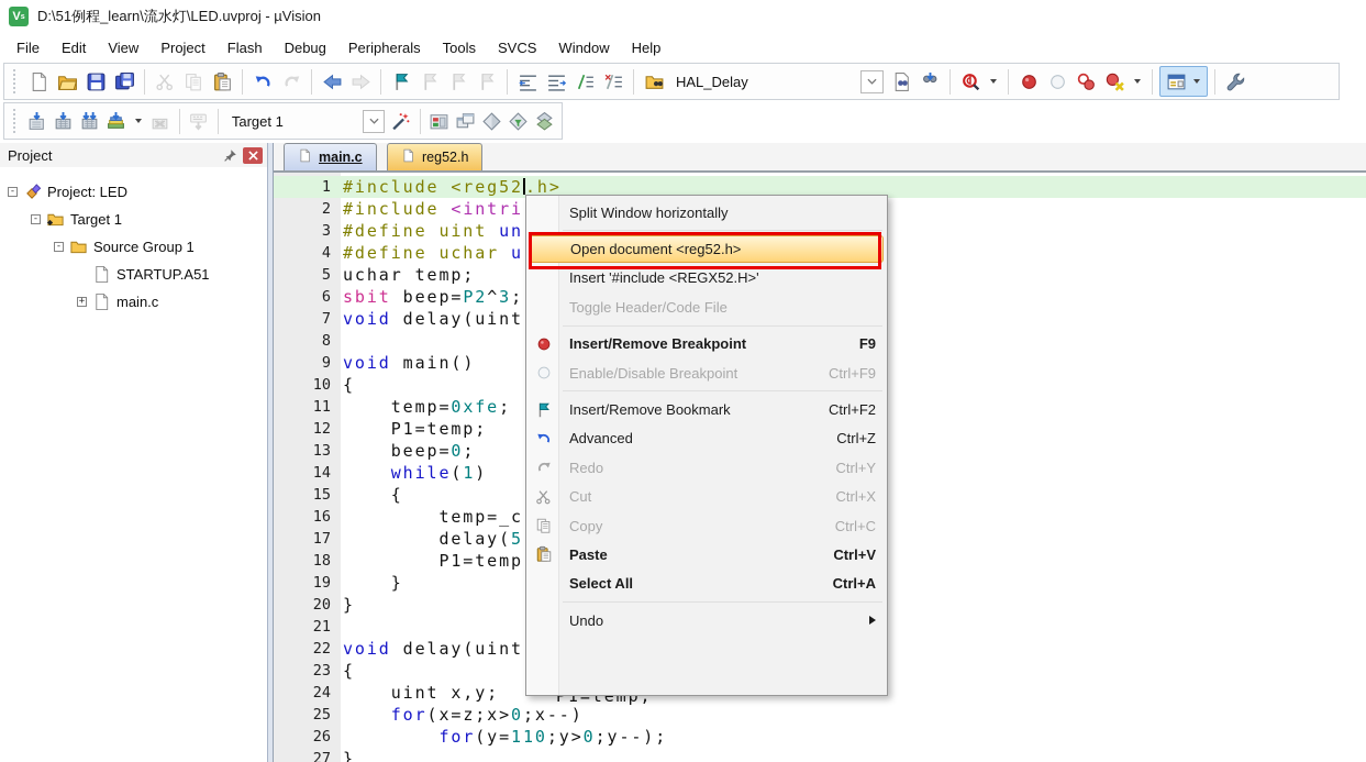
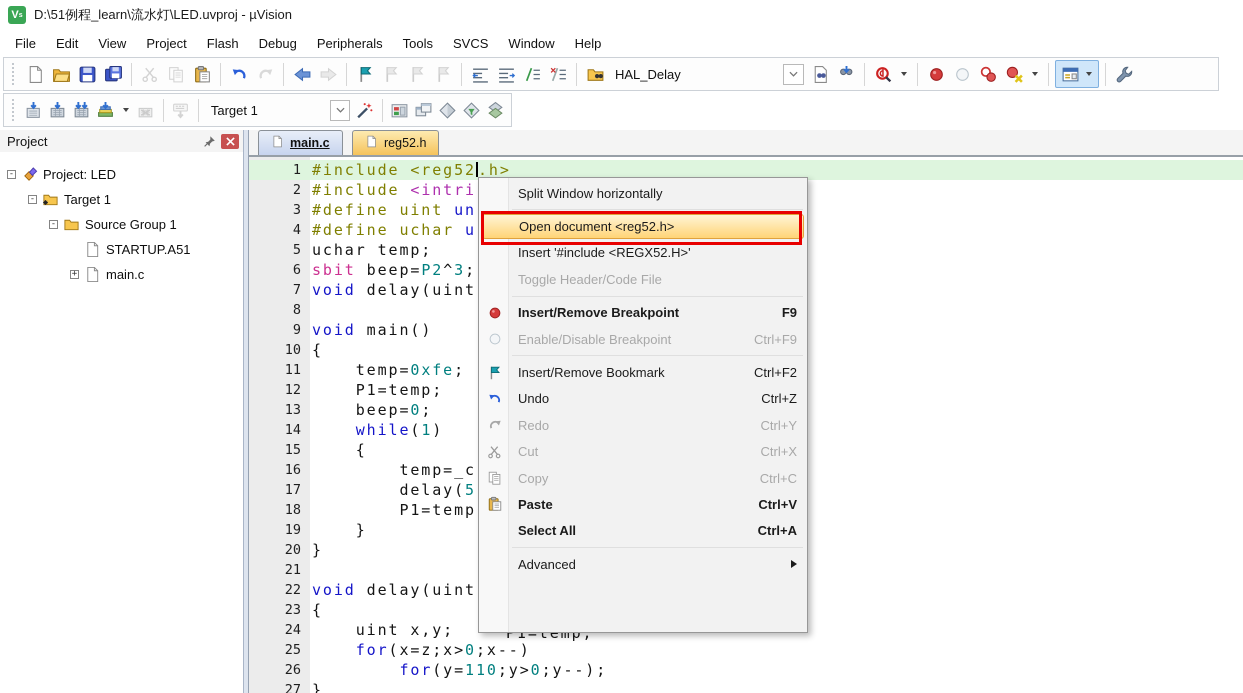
  V
  D:\51例程_learn\流水灯\LED.uvproj - µVision
  File
  Edit
  View
  Project
  Flash
  Debug
  Peripherals
  Tools
  SVCS
  Window
  Help
  HAL_Delay
  Target 1
  Project
  -
  Project: LED
  -
  Target 1
  -
  Source Group 1
  STARTUP.A51
  +
  main.c
  main.c
  reg52.h
  1
  #include <reg52.h>
  2
  #include <intri
  3
  #define uint un
  4
  #define uchar u
  5
  uchar temp;
  6
  sbit beep=P2^3;
  7
  void delay(uint
  8
  9
  void main()
  10
  {
  11
  temp=0xfe;
  12
  P1=temp;
  13
  beep=0;
  14
  while(1)
  15
  {
  16
  temp=_c
  17
  delay(5
  18
  P1=temp
  19
  }
  20
  }
  21
  22
  void delay(uint
  23
  {
  24
  uint x,y;
  25
  for(x=z;x>0;x--)
  26
  for(y=110;y>0;y--);
  27
  }
  P1=temp;
  Split Window horizontally
  Open document <reg52.h>
  Insert '#include <REGX52.H>'
  Toggle Header/Code File
  Insert/Remove Breakpoint
  F9
  Enable/Disable Breakpoint
  Ctrl+F9
  Insert/Remove Bookmark
  Ctrl+F2
- Advanced
+ Undo
  Ctrl+Z
  Redo
  Ctrl+Y
  Cut
  Ctrl+X
  Copy
  Ctrl+C
  Paste
  Ctrl+V
  Select All
  Ctrl+A
- Undo
+ Advanced
